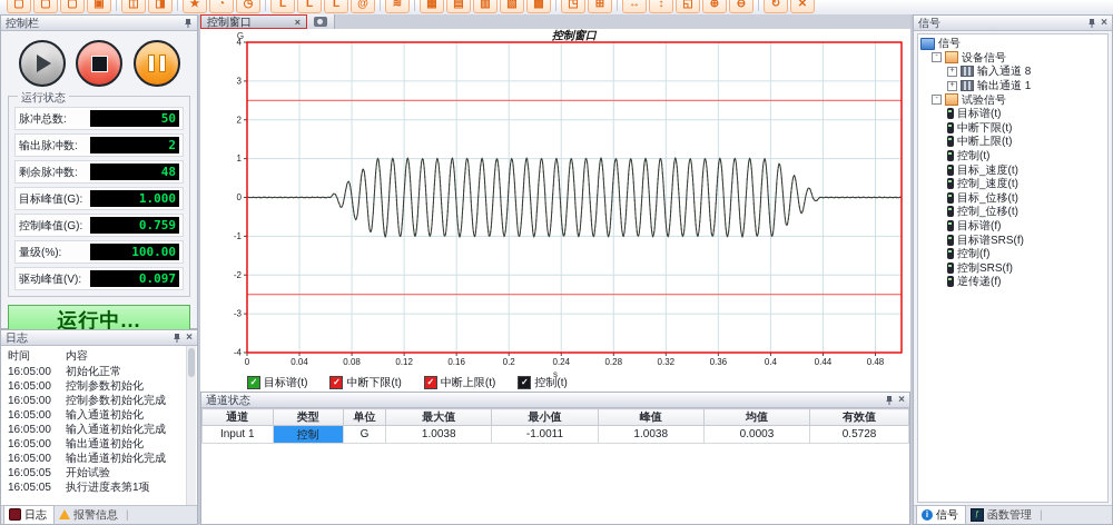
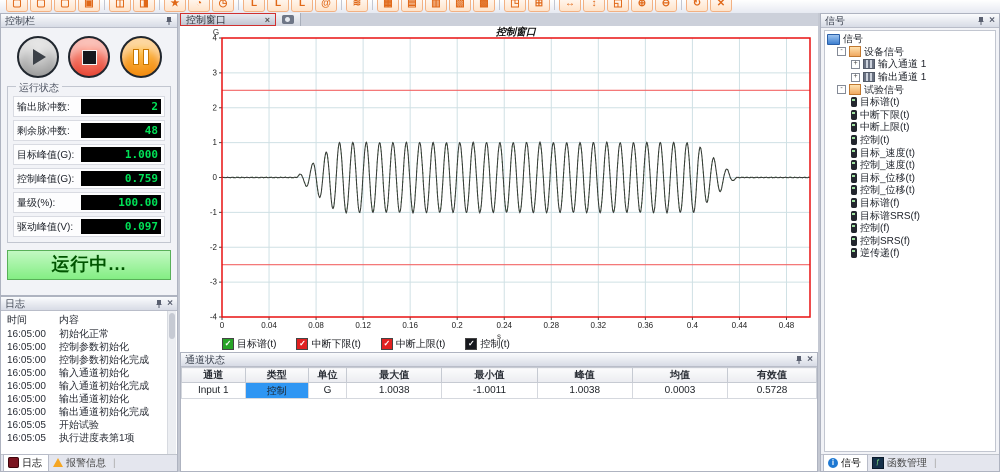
  ▢
  ▢
  ▢
  ▣
  ◫
  ◨
  ★
  ◔
  ◷
  L
  L
  L
  @
  ≋
  ▦
  ▤
  ▥
  ▧
  ▩
  ◳
  ⊞
  ↔
  ↕
  ◱
  ⊕
  ⊖
  ↻
  ✕
  控制栏
  运行状态
- 脉冲总数:
- 50
  输出脉冲数:
  2
  剩余脉冲数:
  48
  目标峰值(G):
  1.000
  控制峰值(G):
  0.759
  量级(%):
  100.00
  驱动峰值(V):
  0.097
  运行中...
  日志
  ×
  时间
  内容
  16:05:00
  初始化正常
  16:05:00
  控制参数初始化
  16:05:00
  控制参数初始化完成
  16:05:00
  输入通道初始化
  16:05:00
  输入通道初始化完成
  16:05:00
  输出通道初始化
  16:05:00
  输出通道初始化完成
  16:05:05
  开始试验
  16:05:05
  执行进度表第1项
  日志
  报警信息
  |
  控制窗口
  ×
  控制窗口
  G
  0
  0.04
  0.08
  0.12
  0.16
  0.2
  0.24
  0.28
  0.32
  0.36
  0.4
  0.44
  0.48
  -4
  -3
  -2
  -1
  0
  1
  2
  3
  4
  s
  ✓
  目标谱(t)
  ✓
  中断下限(t)
  ✓
  中断上限(t)
  ✓
  控制(t)
  通道状态
  ×
  通道	类型	单位	最大值	最小值	峰值	均值	有效值
  Input 1	控制	G	1.0038	-1.0011	1.0038	0.0003	0.5728
  信号
  ×
  信号
  设备信号
- 输入通道 8
+ 输入通道 1
  输出通道 1
  试验信号
  目标谱(t)
  中断下限(t)
  中断上限(t)
  控制(t)
  目标_速度(t)
  控制_速度(t)
  目标_位移(t)
  控制_位移(t)
  目标谱(f)
  目标谱SRS(f)
  控制(f)
  控制SRS(f)
  逆传递(f)
  i
  信号
  函数管理
  |
